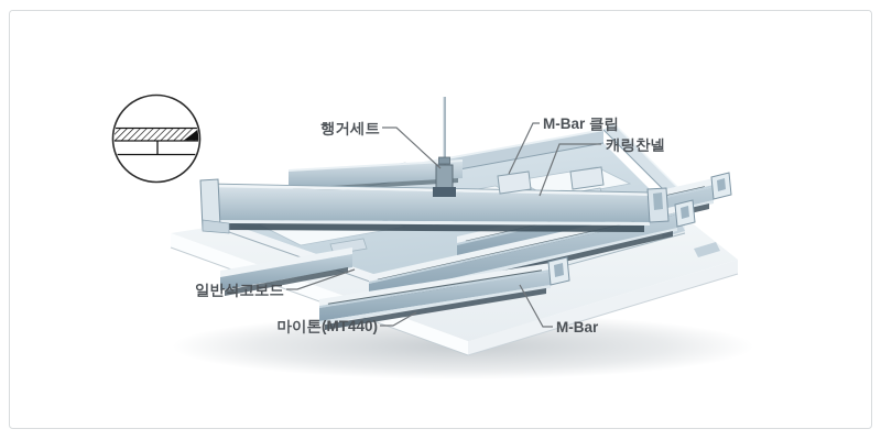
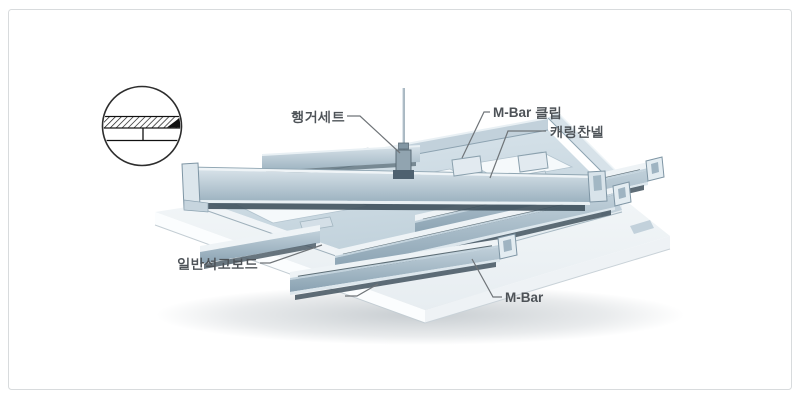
  행거세트
  M-Bar 클립
  캐링찬넬
  일반석고보드
- 마이톤(MT440)
  M-Bar
